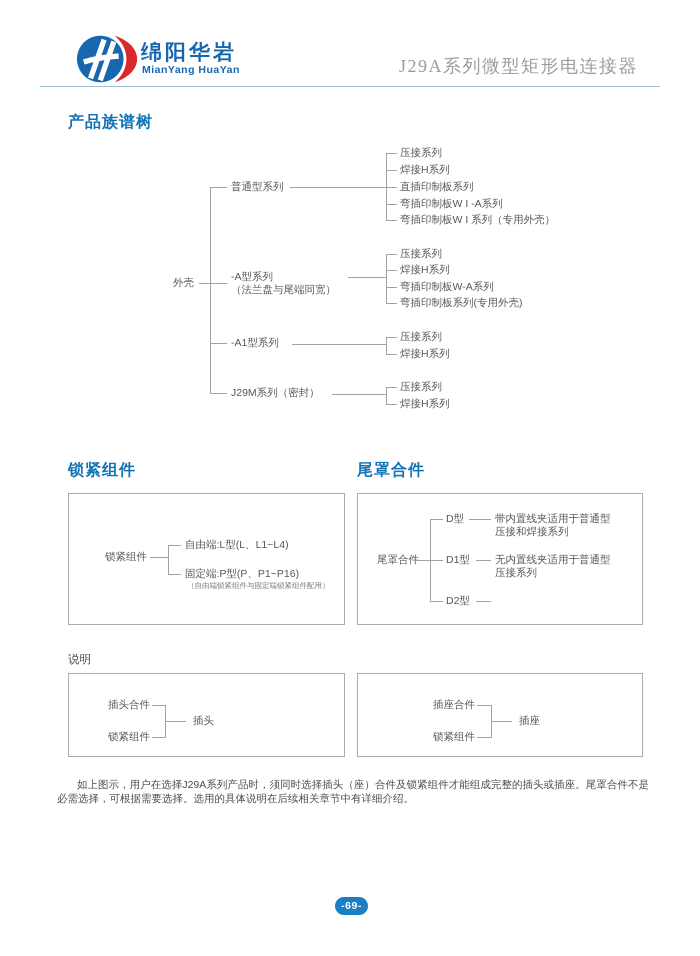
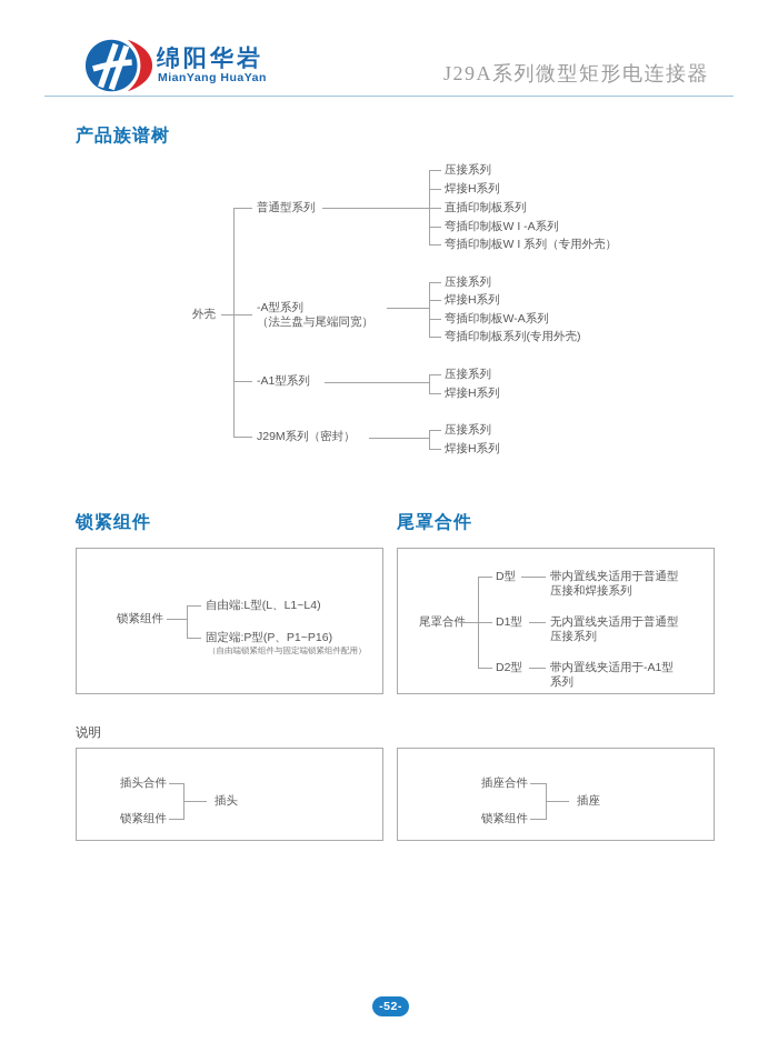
  绵阳华岩
  MianYang HuaYan
  J29A系列微型矩形电连接器
  产品族谱树
  外壳
  普通型系列
  压接系列
  焊接H系列
  直插印制板系列
  弯插印制板W I -A系列
  弯插印制板W I 系列（专用外壳）
  -A型系列
  （法兰盘与尾端同宽）
  压接系列
  焊接H系列
  弯插印制板W-A系列
  弯插印制板系列(专用外壳)
  -A1型系列
  压接系列
  焊接H系列
  J29M系列（密封）
  压接系列
  焊接H系列
  锁紧组件
  锁紧组件
  自由端:L型(L、L1~L4)
  固定端:P型(P、P1~P16)
  （自由端锁紧组件与固定端锁紧组件配用）
  尾罩合件
  尾罩合
  D型
  D1型
  D2型
  带内置线夹适用于普通型
  压接和焊接系列
  无内置线夹适用于普通型
  压接系列
+ 带内置线夹适用于-A1型
+ 系列
  说明
  插头合件
  锁紧组件
  插头
  插座合件
  锁紧组件
  插座
- 如上图示，用户在选择J29A系列产品时，须同时选择插头（座）合件及锁紧组件才能组成完整的插头或插座。尾罩合件不是必需选择，可根据需要选择。选用的具体说明在后续相关章节中有详细介绍。
- -69-
+ -52-
